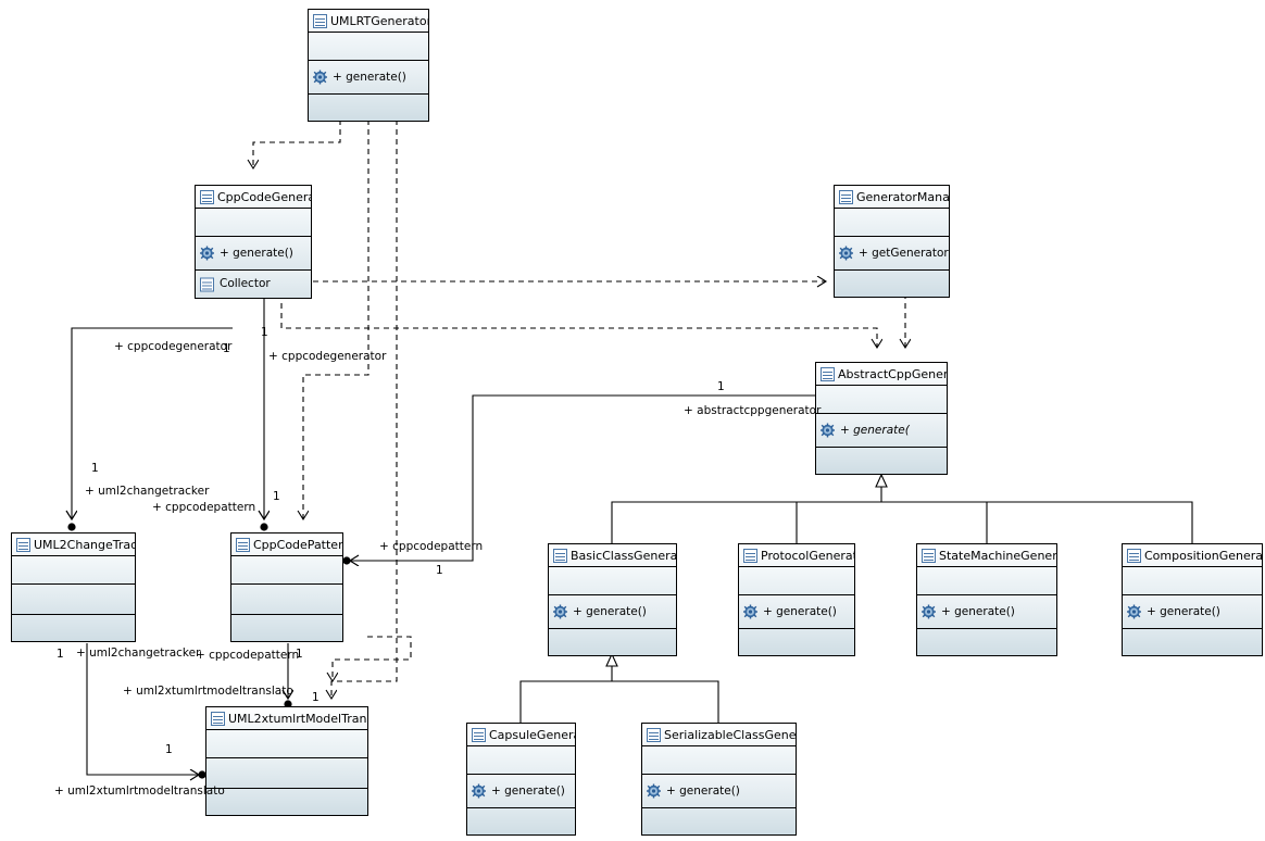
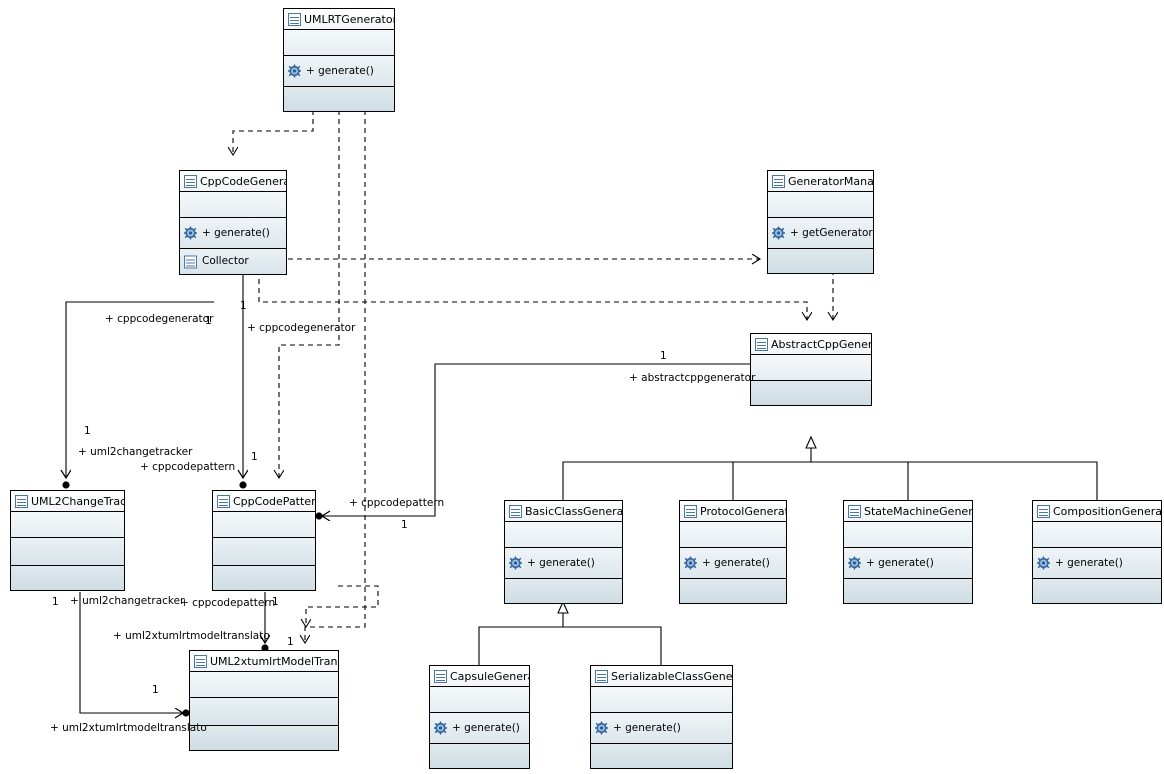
  UMLRTGenerato
  + generate()
  CppCodeGener
  + generate()
  Collector
  GeneratorMana
  + getGenerator
  AbstractCppGener
- + generate(
  UML2ChangeTrac
  CppCodePatter
  BasicClassGenera
  + generate()
  ProtocolGenera
  + generate()
  StateMachineGener
  + generate()
  CompositionGenera
  + generate()
  UML2xtumlrtModelTran
  CapsuleGener
  + generate()
  SerializableClassGene
  + generate()
  + cppcodegenerator
  + cppcodegenerator
  + uml2changetracker
  + cppcodepattern
  + abstractcppgenerator
  + cppcodepattern
  + uml2changetracker
  + cppcodepattern
  + uml2xtumlrtmodeltranslato
  + uml2xtumlrtmodeltranslato
  1
  1
  1
  1
  1
  1
  1
  1
  1
  1
